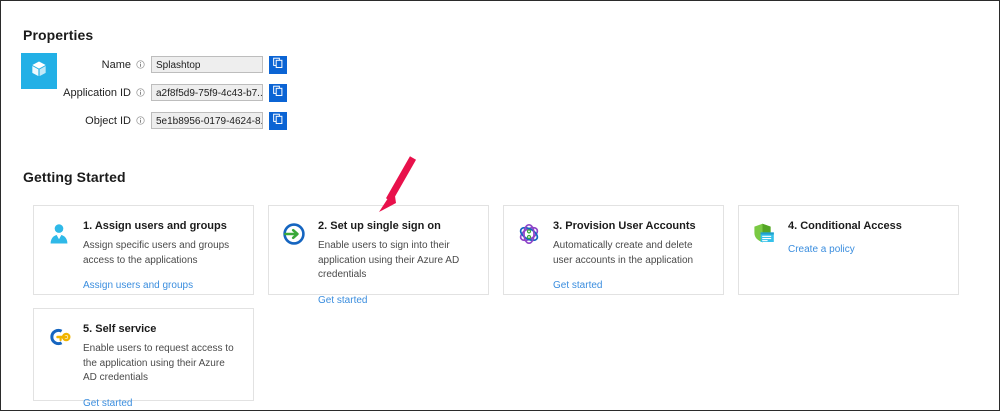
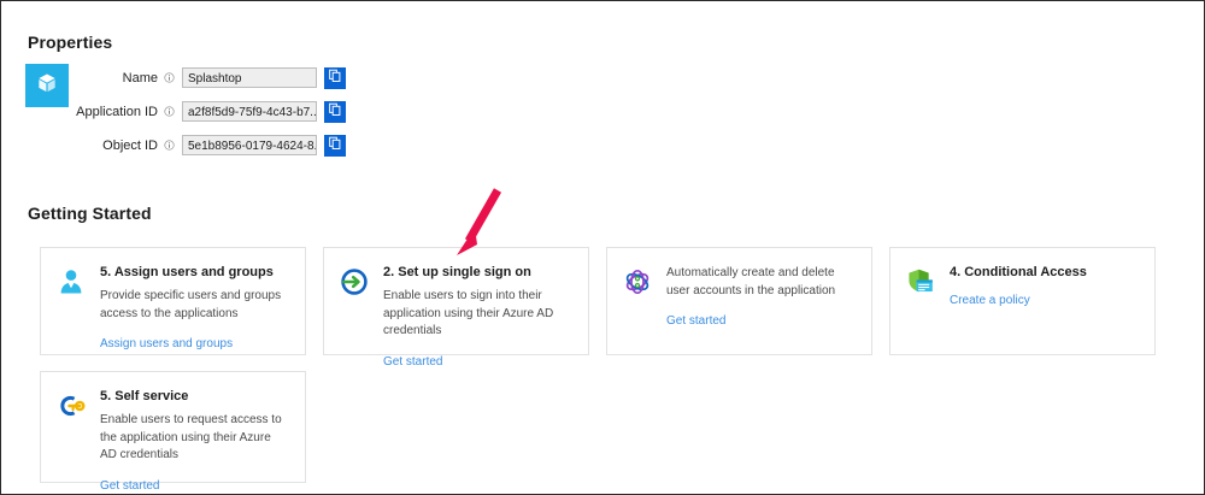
  Properties
  Name
  Splashtop
  Application ID
  a2f8f5d9-75f9-4c43-b7..
  Object ID
  5e1b8956-0179-4624-8.
  Getting Started
- 1. Assign users and groups
+ 5. Assign users and groups
- Assign specific users and groups access to the applications
+ Provide specific users and groups access to the applications
  Assign users and groups
  2. Set up single sign on
  Enable users to sign into their application using their Azure AD credentials
  Get started
- 3. Provision User Accounts
  Automatically create and delete user accounts in the application
  Get started
  4. Conditional Access
  Create a policy
  5. Self service
  Enable users to request access to the application using their Azure AD credentials
  Get started
